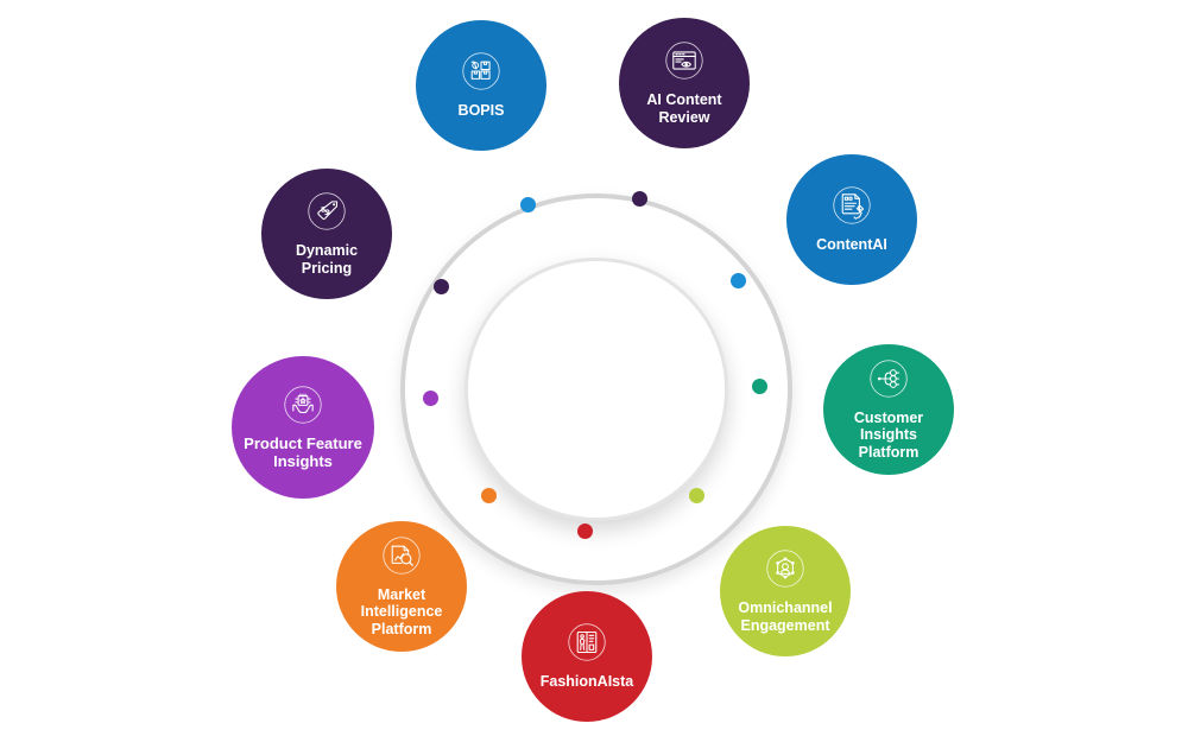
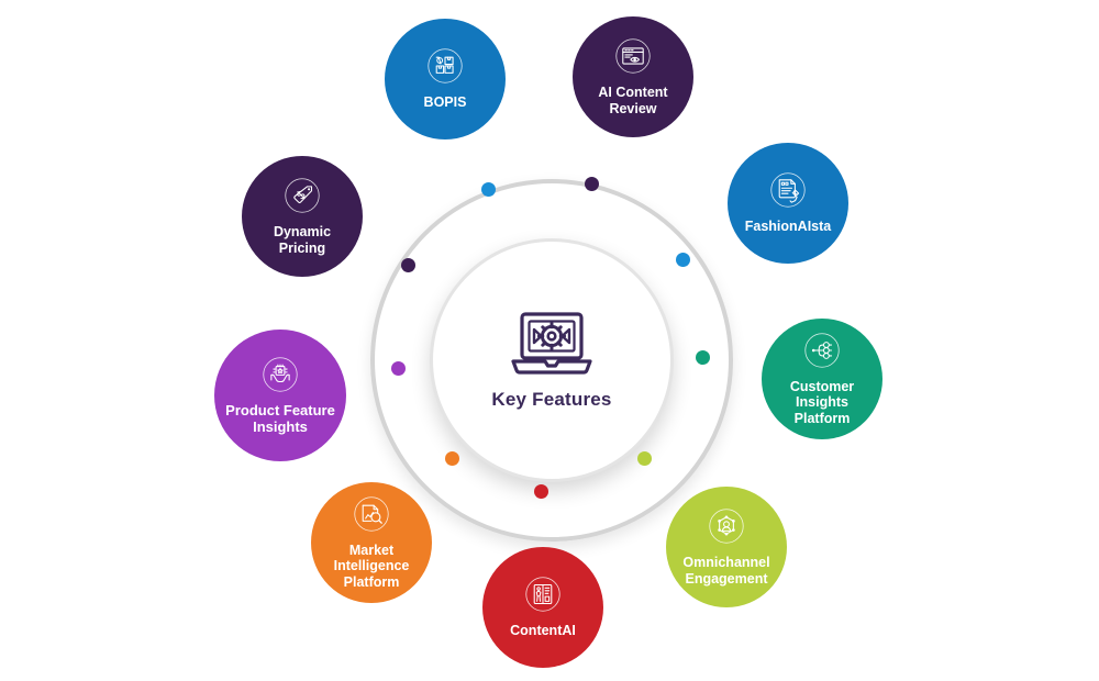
+ Key Features
  BOPIS
  AI Content
  Review
- ContentAI
+ FashionAIsta
  Customer
  Insights
  Platform
  Omnichannel
  Engagement
- FashionAIsta
+ ContentAI
  Market
  Intelligence
  Platform
  Product Feature
  Insights
  Dynamic
  Pricing
